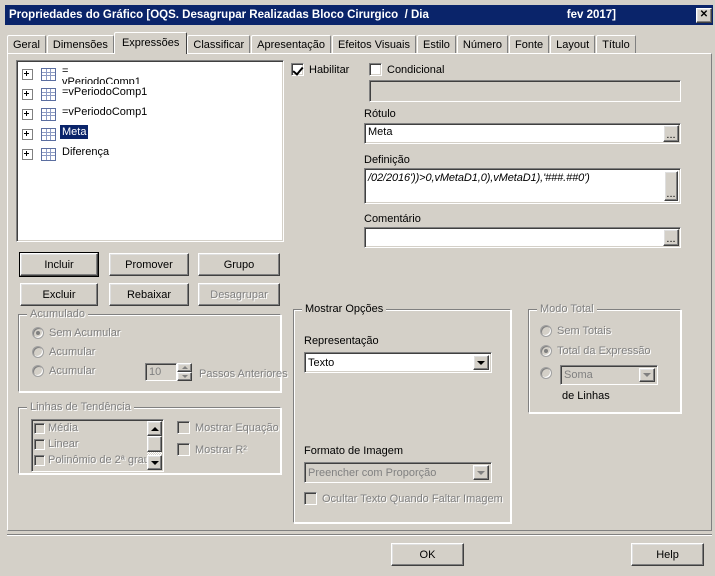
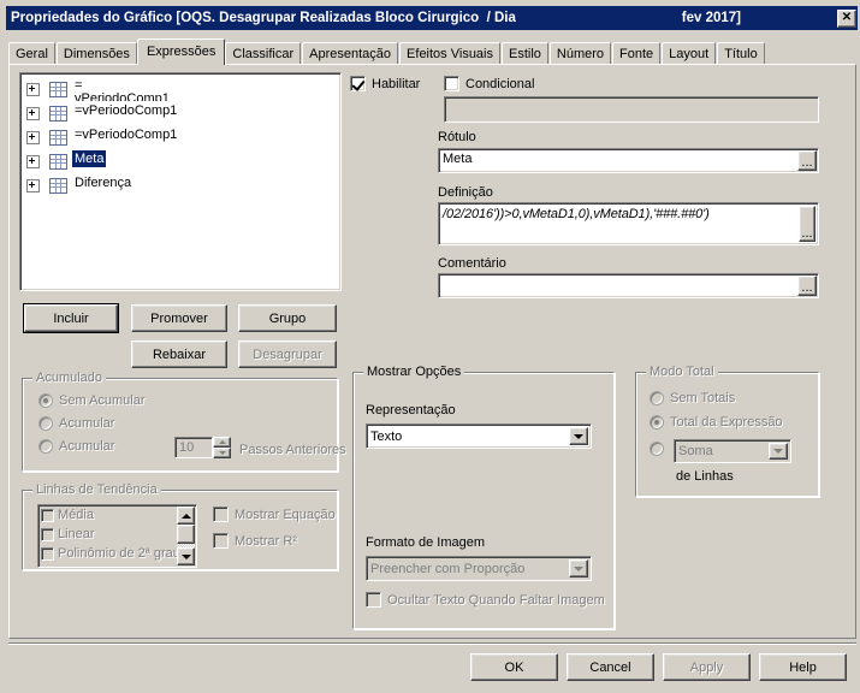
  Propriedades do Gráfico [OQS. Desagrupar Realizadas Bloco Cirurgico / Dia
  fev 2017]
  ✕
  Geral
  Dimensões
  Expressões
  Classificar
  Apresentação
  Efeitos Visuais
  Estilo
  Número
  Fonte
  Layout
  Título
  =
  vPeriodoComp1
  =vPeriodoComp1
  =vPeriodoComp1
  Meta
  Diferença
  Incluir
  Promover
  Grupo
- Excluir
  Rebaixar
  Desagrupar
  Habilitar
  Condicional
  Rótulo
  Meta
  ...
  Definição
  /02/2016'))>0,vMetaD1,0),vMetaD1),'###.##0')
  ...
  Comentário
  ...
  Acumulado
  Sem Acumular
  Acumular
  Acumular
  10
  Passos Anteriores
  Linhas de Tendência
  Média
  Linear
  Polinômio de 2ª gra
  Mostrar Equação
  Mostrar R²
  Mostrar Opções
  Representação
  Texto
  Formato de Imagem
  Preencher com Proporção
  Ocultar Texto Quando Faltar Imagem
  Modo Total
  Sem Totais
  Total da Expressão
  Soma
  de Linhas
  OK
+ Cancel
+ Apply
  Help
